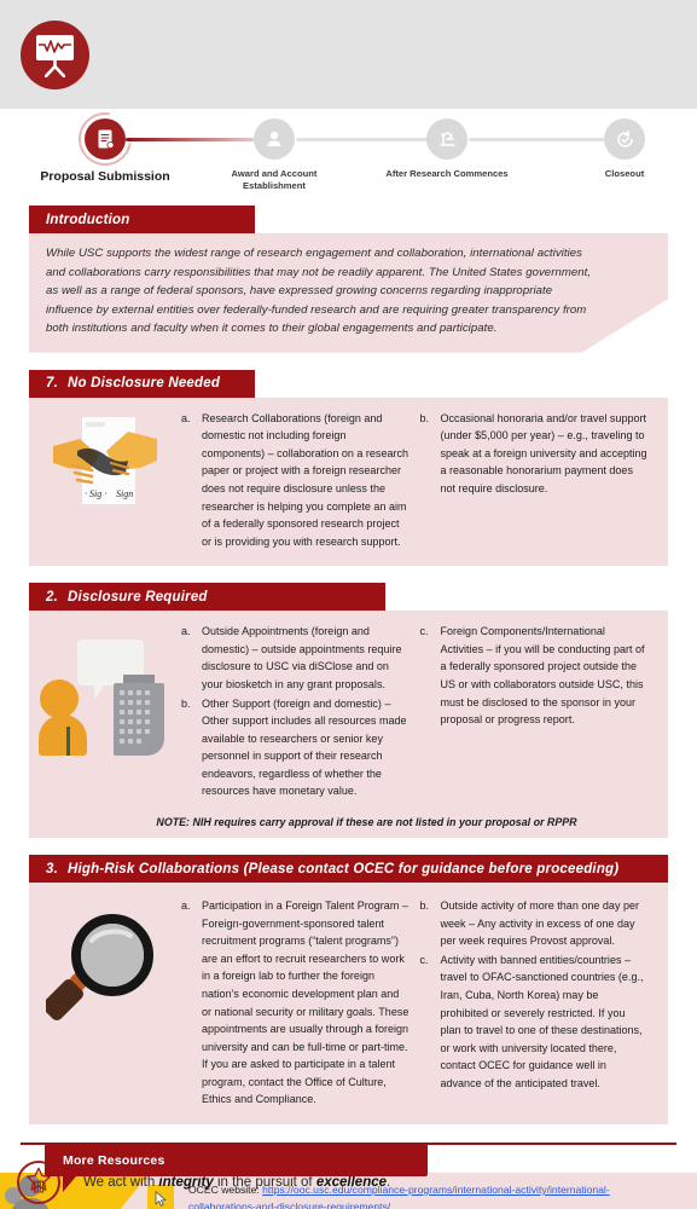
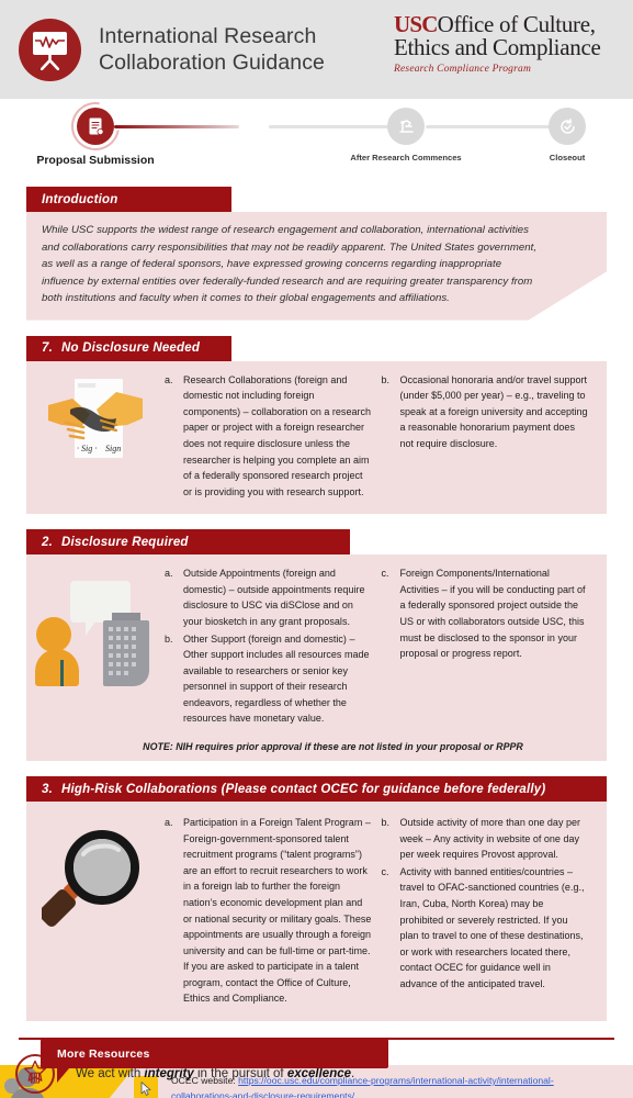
+ International Research
+ Collaboration Guidance
+ USCOffice of Culture,
+ Ethics and Compliance
+ Research Compliance Program
  Proposal Submission
- Award and Account Establishment
  After Research Commences
  Closeout
  Introduction
- While USC supports the widest range of research engagement and collaboration, international activities and collaborations carry responsibilities that may not be readily apparent. The United States government, as well as a range of federal sponsors, have expressed growing concerns regarding inappropriate influence by external entities over federally-funded research and are requiring greater transparency from both institutions and faculty when it comes to their global engagements and participate.
+ While USC supports the widest range of research engagement and collaboration, international activities and collaborations carry responsibilities that may not be readily apparent. The United States government, as well as a range of federal sponsors, have expressed growing concerns regarding inappropriate influence by external entities over federally-funded research and are requiring greater transparency from both institutions and faculty when it comes to their global engagements and affiliations.
  7.
  No Disclosure Needed
  · Sig ·
  Sign
  a.
  Research Collaborations (foreign and domestic not including foreign components) – collaboration on a research paper or project with a foreign researcher does not require disclosure unless the researcher is helping you complete an aim of a federally sponsored research project or is providing you with research support.
  b.
  Occasional honoraria and/or travel support (under $5,000 per year) – e.g., traveling to speak at a foreign university and accepting a reasonable honorarium payment does not require disclosure.
  2.
  Disclosure Required
  a.
  Outside Appointments (foreign and domestic) – outside appointments require disclosure to USC via diSClose and on your biosketch in any grant proposals.
  b.
  Other Support (foreign and domestic) – Other support includes all resources made available to researchers or senior key personnel in support of their research endeavors, regardless of whether the resources have monetary value.
  c.
  Foreign Components/International Activities – if you will be conducting part of a federally sponsored project outside the US or with collaborators outside USC, this must be disclosed to the sponsor in your proposal or progress report.
- NOTE: NIH requires carry approval if these are not listed in your proposal or RPPR
+ NOTE: NIH requires prior approval if these are not listed in your proposal or RPPR
  3.
- High-Risk Collaborations (Please contact OCEC for guidance before proceeding)
+ High-Risk Collaborations (Please contact OCEC for guidance before federally)
  a.
  Participation in a Foreign Talent Program – Foreign-government-sponsored talent recruitment programs (“talent programs”) are an effort to recruit researchers to work in a foreign lab to further the foreign nation’s economic development plan and or national security or military goals. These appointments are usually through a foreign university and can be full-time or part-time. If you are asked to participate in a talent program, contact the Office of Culture, Ethics and Compliance.
  b.
- Outside activity of more than one day per week – Any activity in excess of one day per week requires Provost approval.
+ Outside activity of more than one day per week – Any activity in website of one day per week requires Provost approval.
  c.
- Activity with banned entities/countries – travel to OFAC-sanctioned countries (e.g., Iran, Cuba, North Korea) may be prohibited or severely restricted. If you plan to travel to one of these destinations, or work with university located there, contact OCEC for guidance well in advance of the anticipated travel.
+ Activity with banned entities/countries – travel to OFAC-sanctioned countries (e.g., Iran, Cuba, North Korea) may be prohibited or severely restricted. If you plan to travel to one of these destinations, or work with researchers located there, contact OCEC for guidance well in advance of the anticipated travel.
  More Resources
  OCEC website: https://ooc.usc.edu/compliance-programs/international-activity/international-collaborations-and-disclosure-requirements/
  We act with integrity in the pursuit of excellence.
